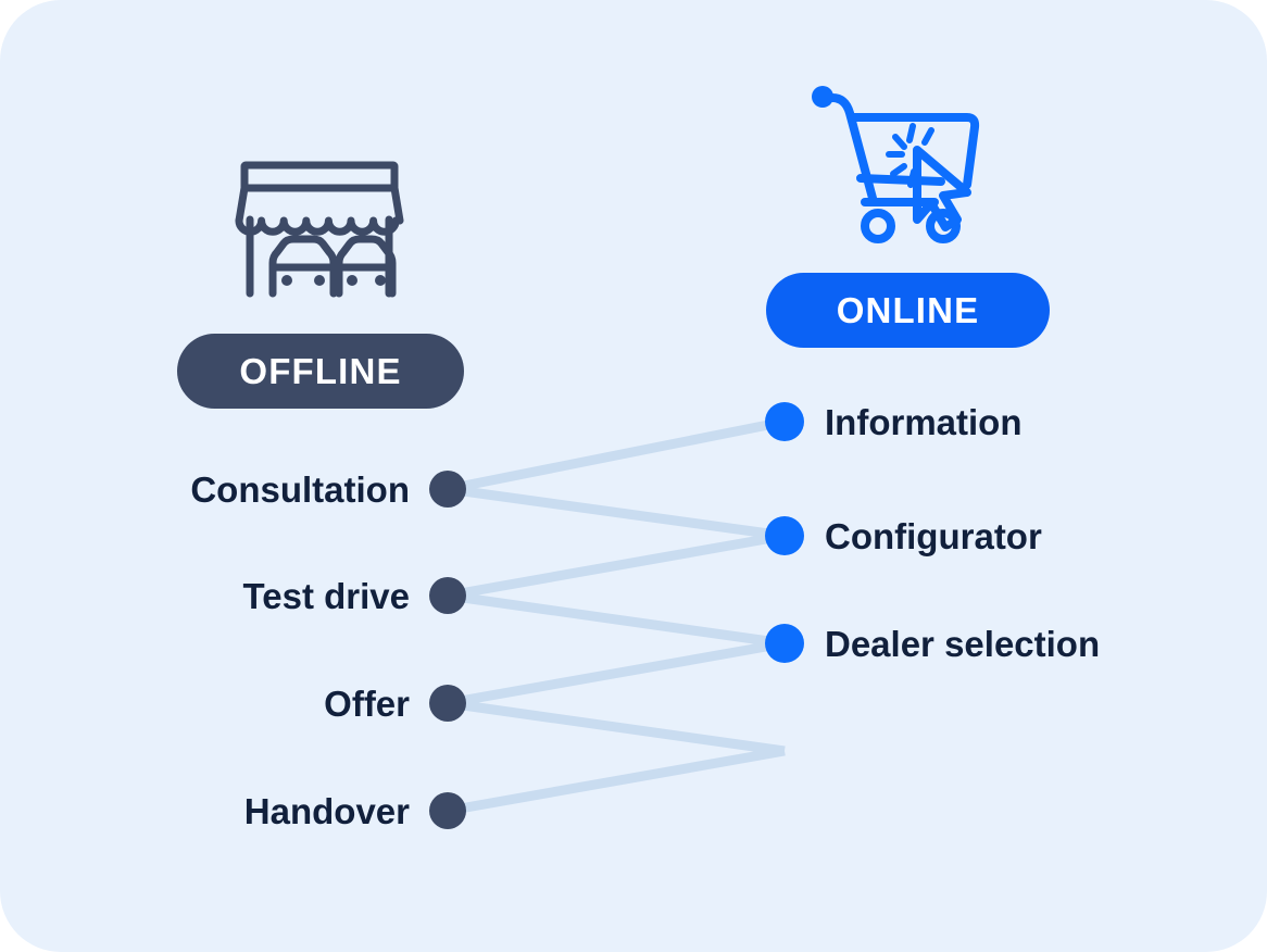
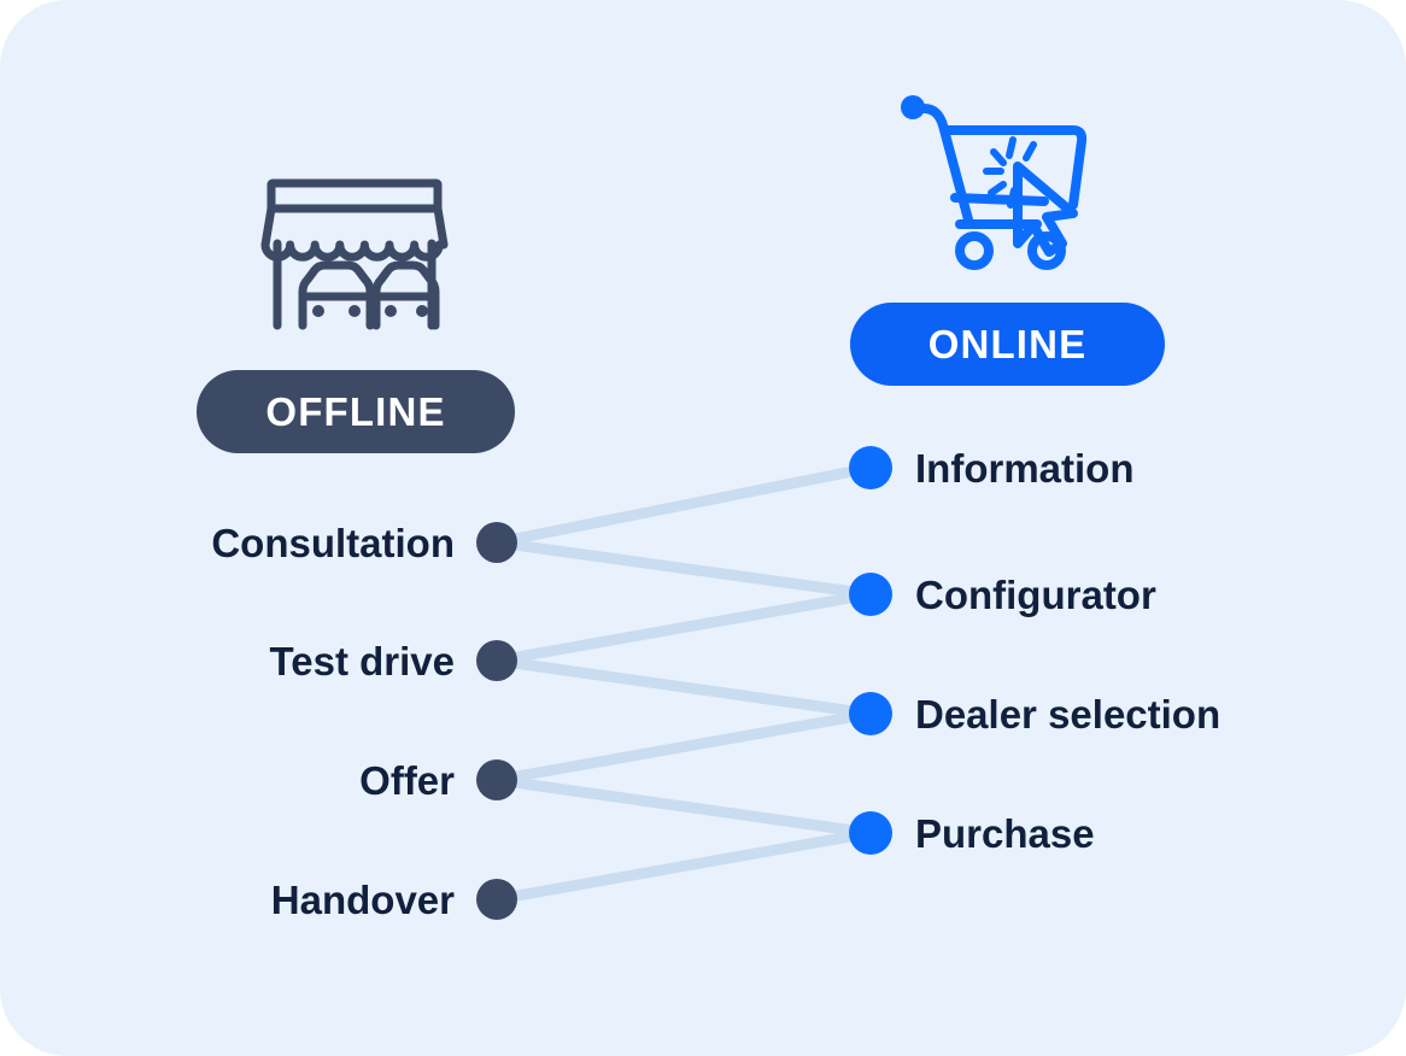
  OFFLINE
  ONLINE
  Consultation
  Test drive
  Offer
  Handover
  Information
  Configurator
  Dealer selection
+ Purchase
